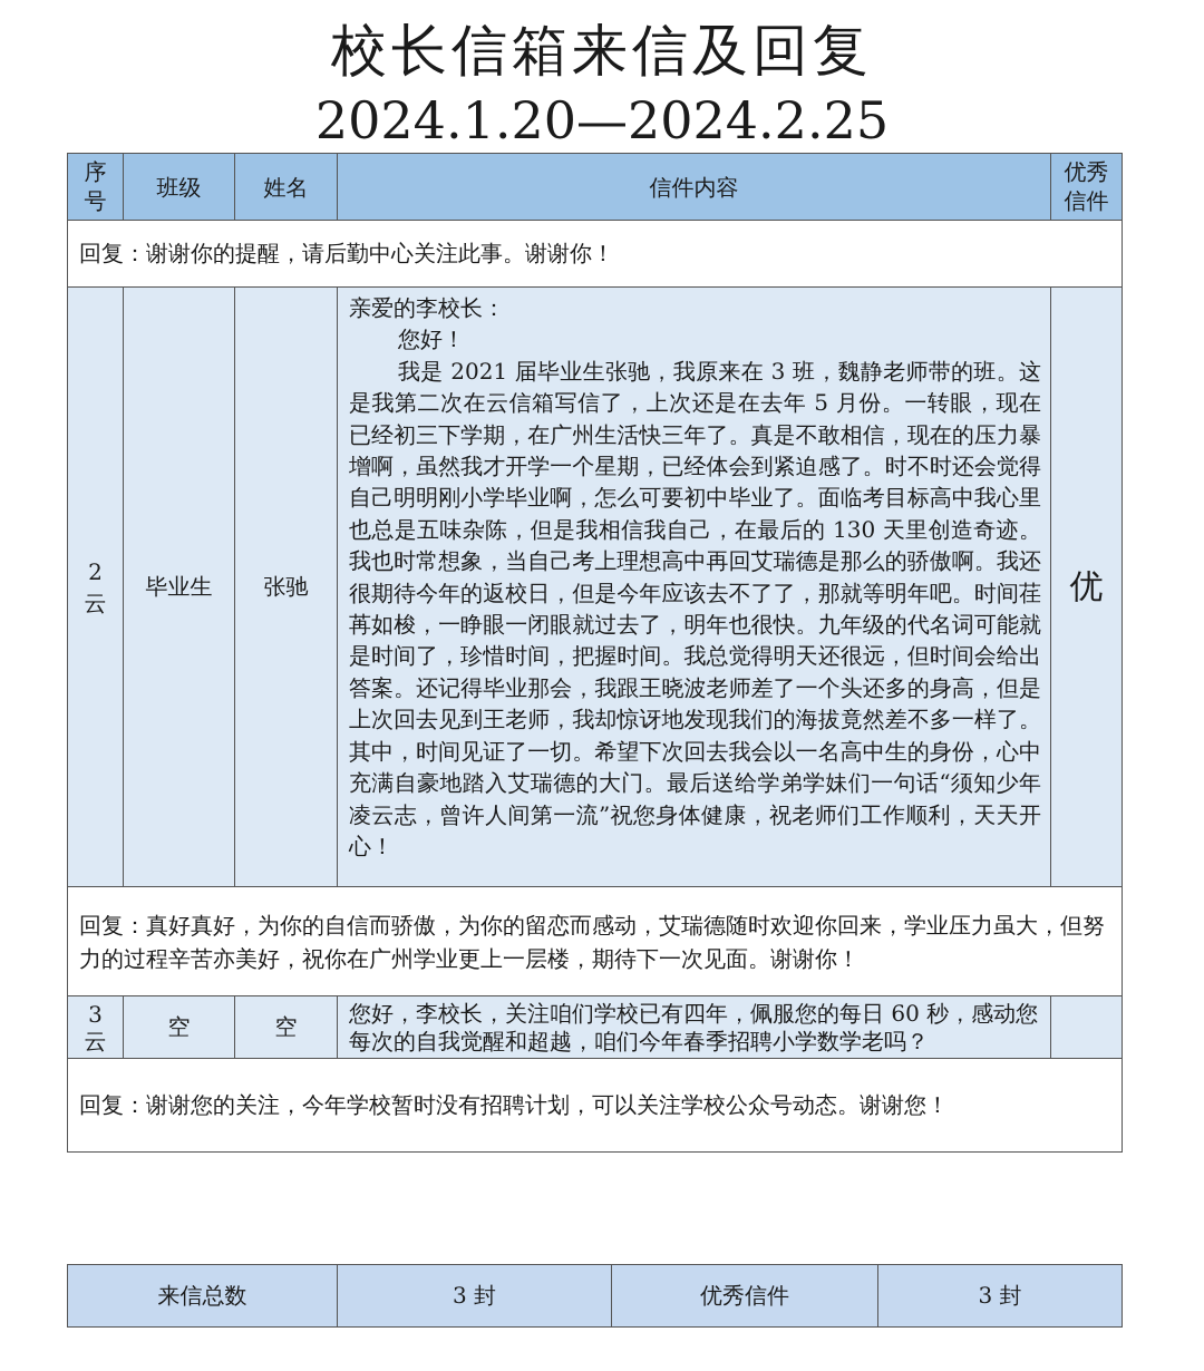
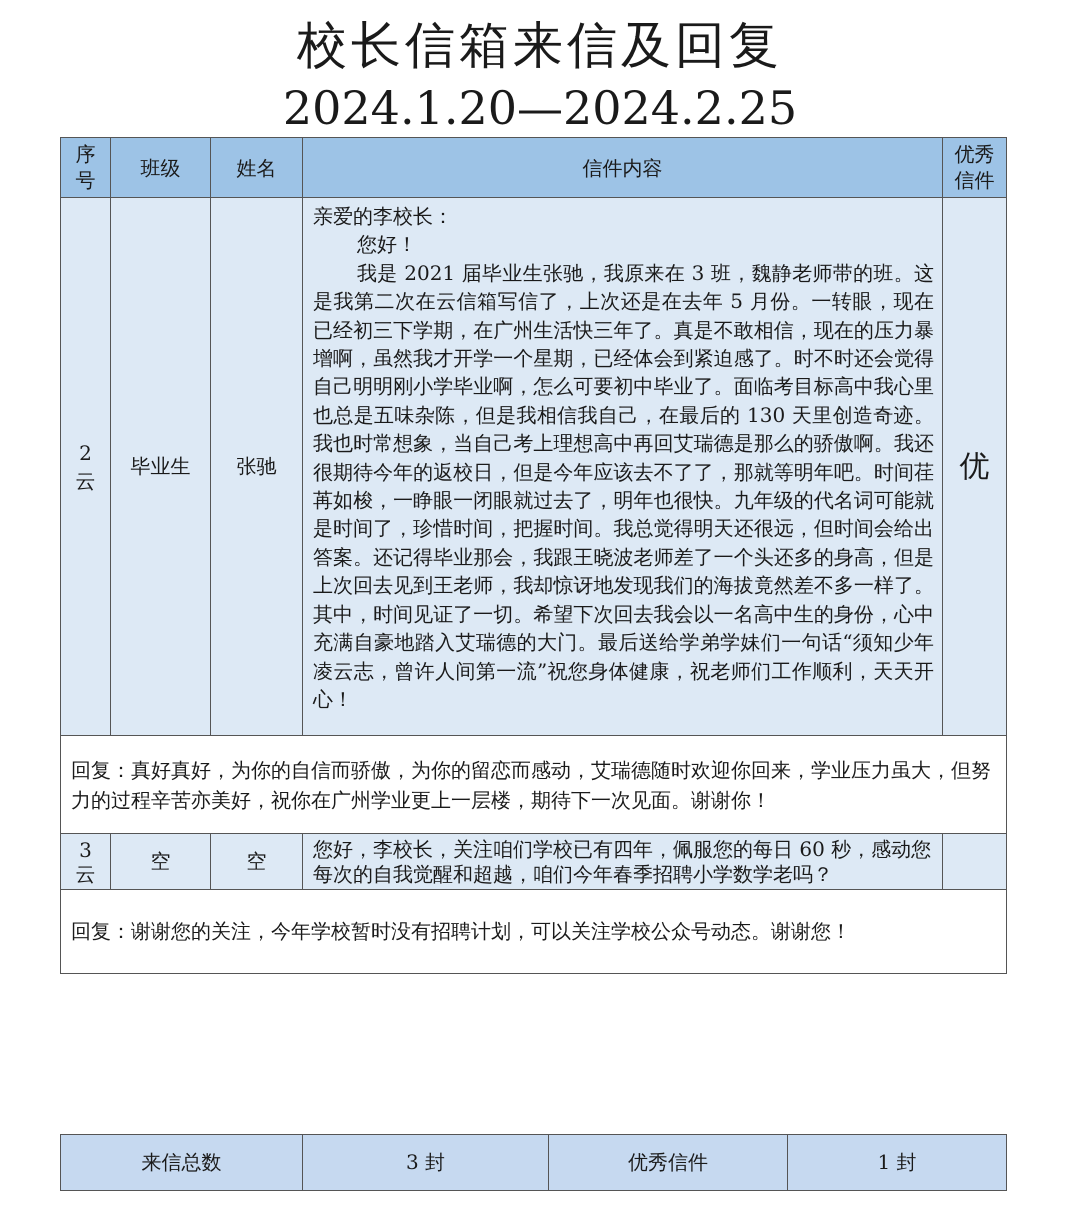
  校长信箱来信及回复
  2024.1.20—2024.2.25
  序号	班级	姓名	信件内容	优秀信件
- 回复：谢谢你的提醒，请后勤中心关注此事。谢谢你！
  2 云	毕业生	张驰	亲爱的李校长： 您好！ 我是 2021 届毕业生张驰，我原来在 3 班，魏静老师带的班。这是我第二次在云信箱写信了，上次还是在去年 5 月份。一转眼，现在已经初三下学期，在广州生活快三年了。真是不敢相信，现在的压力暴增啊，虽然我才开学一个星期，已经体会到紧迫感了。时不时还会觉得自己明明刚小学毕业啊，怎么可要初中毕业了。面临考目标高中我心里也总是五味杂陈，但是我相信我自己，在最后的 130 天里创造奇迹。我也时常想象，当自己考上理想高中再回艾瑞德是那么的骄傲啊。我还很期待今年的返校日，但是今年应该去不了了，那就等明年吧。时间荏苒如梭，一睁眼一闭眼就过去了，明年也很快。九年级的代名词可能就是时间了，珍惜时间，把握时间。我总觉得明天还很远，但时间会给出答案。还记得毕业那会，我跟王晓波老师差了一个头还多的身高，但是上次回去见到王老师，我却惊讶地发现我们的海拔竟然差不多一样了。其中，时间见证了一切。希望下次回去我会以一名高中生的身份，心中充满自豪地踏入艾瑞德的大门。最后送给学弟学妹们一句话“须知少年凌云志，曾许人间第一流”祝您身体健康，祝老师们工作顺利，天天开心！	优
  回复：真好真好，为你的自信而骄傲，为你的留恋而感动，艾瑞德随时欢迎你回来，学业压力虽大，但努力的过程辛苦亦美好，祝你在广州学业更上一层楼，期待下一次见面。谢谢你！
  3 云	空	空	您好，李校长，关注咱们学校已有四年，佩服您的每日 60 秒，感动您每次的自我觉醒和超越，咱们今年春季招聘小学数学老吗？
  回复：谢谢您的关注，今年学校暂时没有招聘计划，可以关注学校公众号动态。谢谢您！
- 来信总数	3 封	优秀信件	3 封
+ 来信总数	3 封	优秀信件	1 封
